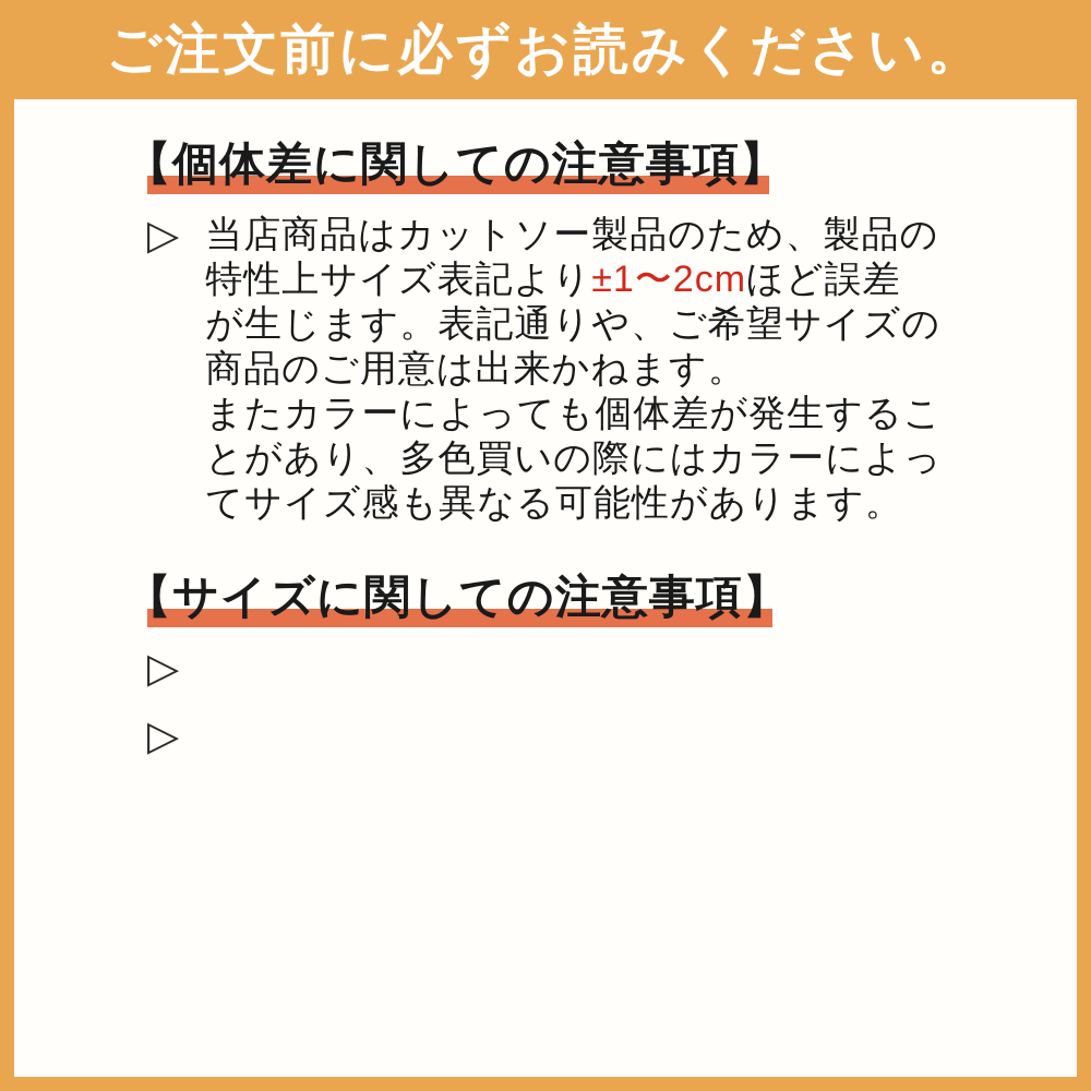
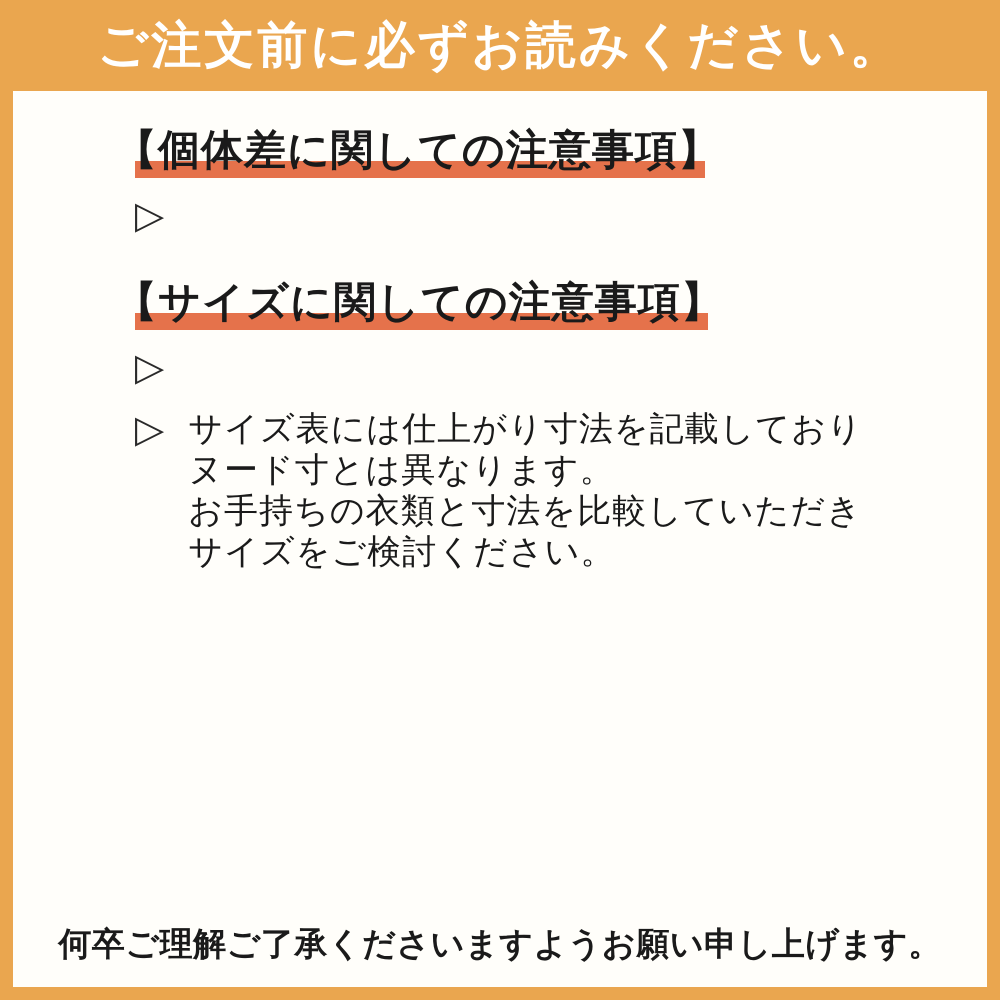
  ご注文前に必ずお読みください。
  【個体差に関しての注意事項】
  ▷
- 当店商品はカットソー製品のため、製品の
- 特性上サイズ表記より±1〜2cmほど誤差
- が生じます。表記通りや、ご希望サイズの
- 商品のご用意は出来かねます。
- またカラーによっても個体差が発生するこ
- とがあり、多色買いの際にはカラーによっ
- てサイズ感も異なる可能性があります。
  【サイズに関しての注意事項】
  ▷
  ▷
+ サイズ表には仕上がり寸法を記載しており
+ ヌード寸とは異なります。
+ お手持ちの衣類と寸法を比較していただき
+ サイズをご検討ください。
+ 何卒ご理解ご了承くださいますようお願い申し上げます。
